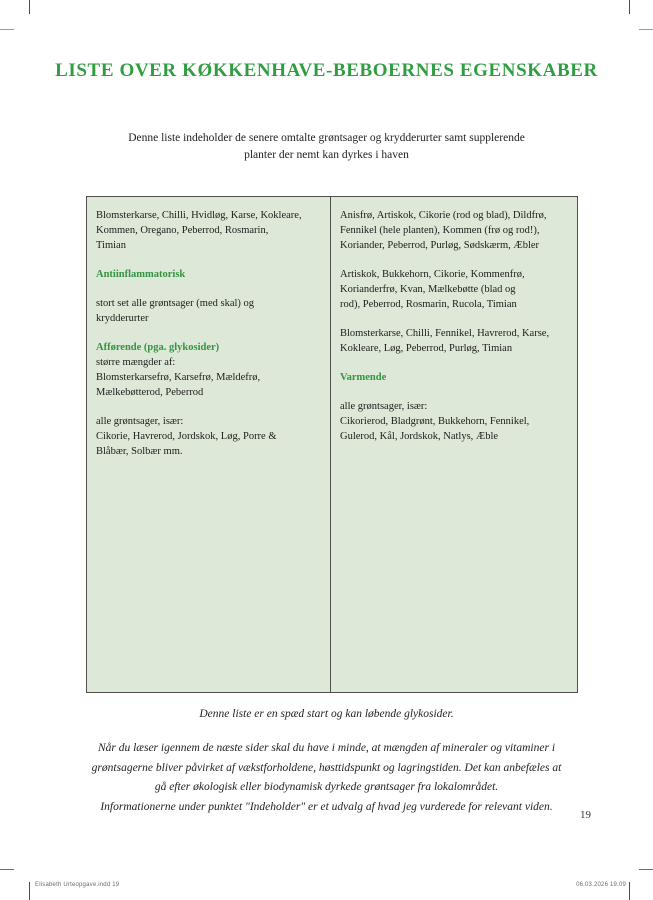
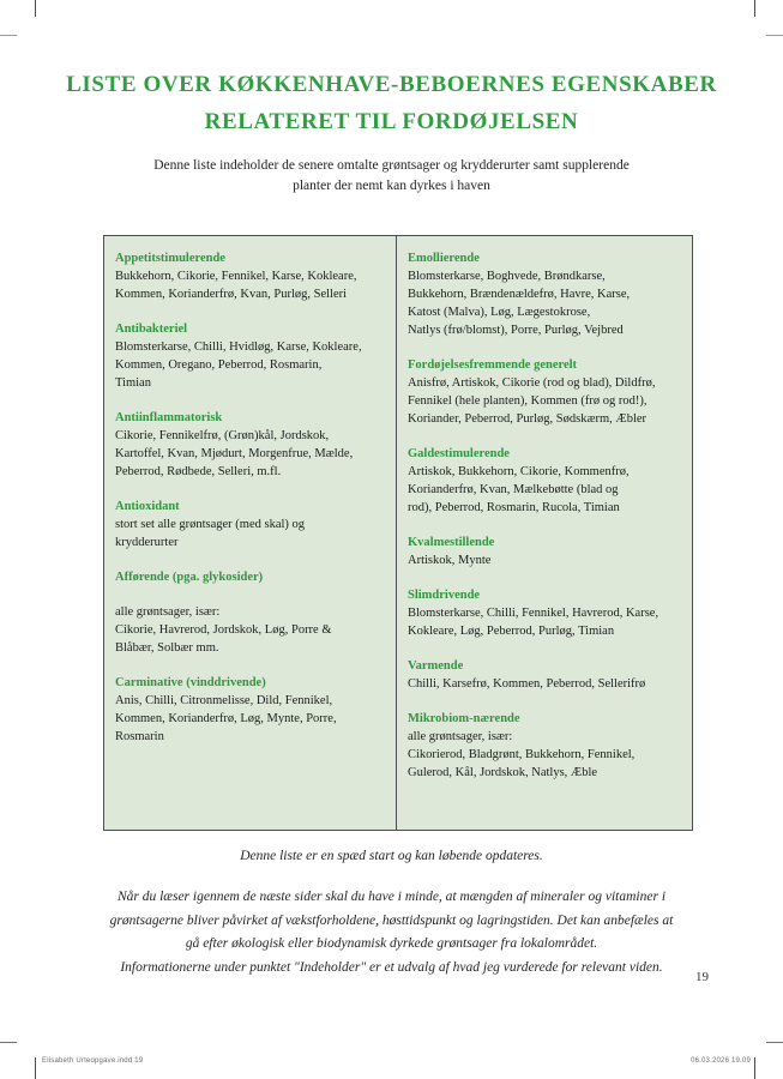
  LISTE OVER KØKKENHAVE-BEBOERNES EGENSKABER
+ RELATERET TIL FORDØJELSEN
  Denne liste indeholder de senere omtalte grøntsager og krydderurter samt supplerende
  planter der nemt kan dyrkes i haven
+ Appetitstimulerende
+ Bukkehorn, Cikorie, Fennikel, Karse, Kokleare,
+ Kommen, Korianderfrø, Kvan, Purløg, Selleri
+ Antibakteriel
  Blomsterkarse, Chilli, Hvidløg, Karse, Kokleare,
  Kommen, Oregano, Peberrod, Rosmarin,
  Timian
  Antiinflammatorisk
+ Cikorie, Fennikelfrø, (Grøn)kål, Jordskok,
+ Kartoffel, Kvan, Mjødurt, Morgenfrue, Mælde,
+ Peberrod, Rødbede, Selleri, m.fl.
+ Antioxidant
  stort set alle grøntsager (med skal) og
  krydderurter
  Afførende (pga. glykosider)
- større mængder af:
- Blomsterkarsefrø, Karsefrø, Mældefrø,
- Mælkebøtterod, Peberrod
  alle grøntsager, især:
  Cikorie, Havrerod, Jordskok, Løg, Porre &
  Blåbær, Solbær mm.
+ Carminative (vinddrivende)
+ Anis, Chilli, Citronmelisse, Dild, Fennikel,
+ Kommen, Korianderfrø, Løg, Mynte, Porre,
+ Rosmarin
+ Emollierende
+ Blomsterkarse, Boghvede, Brøndkarse,
+ Bukkehorn, Brændenældefrø, Havre, Karse,
+ Katost (Malva), Løg, Lægestokrose,
+ Natlys (frø/blomst), Porre, Purløg, Vejbred
+ Fordøjelsesfremmende generelt
  Anisfrø, Artiskok, Cikorie (rod og blad), Dildfrø,
  Fennikel (hele planten), Kommen (frø og rod!),
  Koriander, Peberrod, Purløg, Sødskærm, Æbler
+ Galdestimulerende
  Artiskok, Bukkehorn, Cikorie, Kommenfrø,
  Korianderfrø, Kvan, Mælkebøtte (blad og
  rod), Peberrod, Rosmarin, Rucola, Timian
+ Kvalmestillende
+ Artiskok, Mynte
+ Slimdrivende
  Blomsterkarse, Chilli, Fennikel, Havrerod, Karse,
  Kokleare, Løg, Peberrod, Purløg, Timian
  Varmende
+ Chilli, Karsefrø, Kommen, Peberrod, Sellerifrø
+ Mikrobiom-nærende
  alle grøntsager, især:
  Cikorierod, Bladgrønt, Bukkehorn, Fennikel,
  Gulerod, Kål, Jordskok, Natlys, Æble
- Denne liste er en spæd start og kan løbende glykosider.
+ Denne liste er en spæd start og kan løbende opdateres.
  Når du læser igennem de næste sider skal du have i minde, at mængden af mineraler og vitaminer i
  grøntsagerne bliver påvirket af vækstforholdene, høsttidspunkt og lagringstiden. Det kan anbefæles at
  gå efter økologisk eller biodynamisk dyrkede grøntsager fra lokalområdet.
  Informationerne under punktet "Indeholder" er et udvalg af hvad jeg vurderede for relevant viden.
  19
